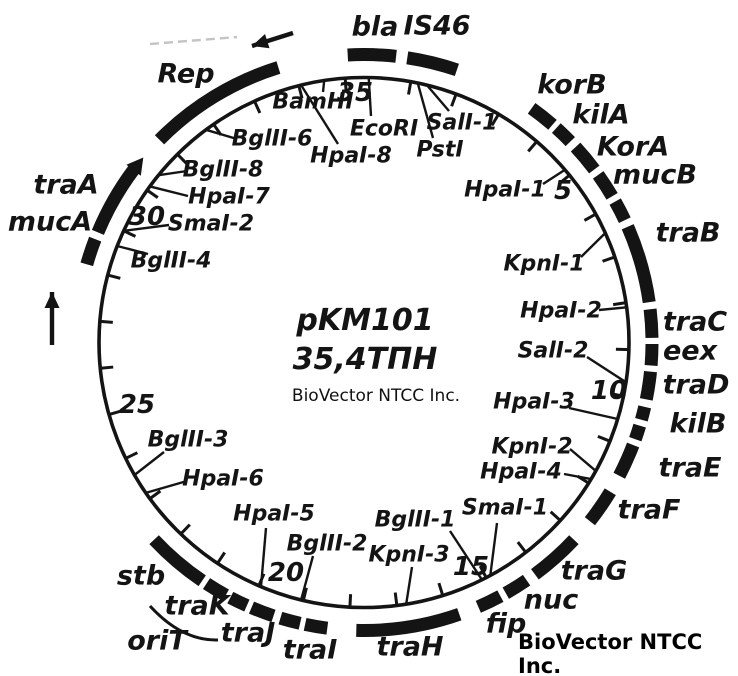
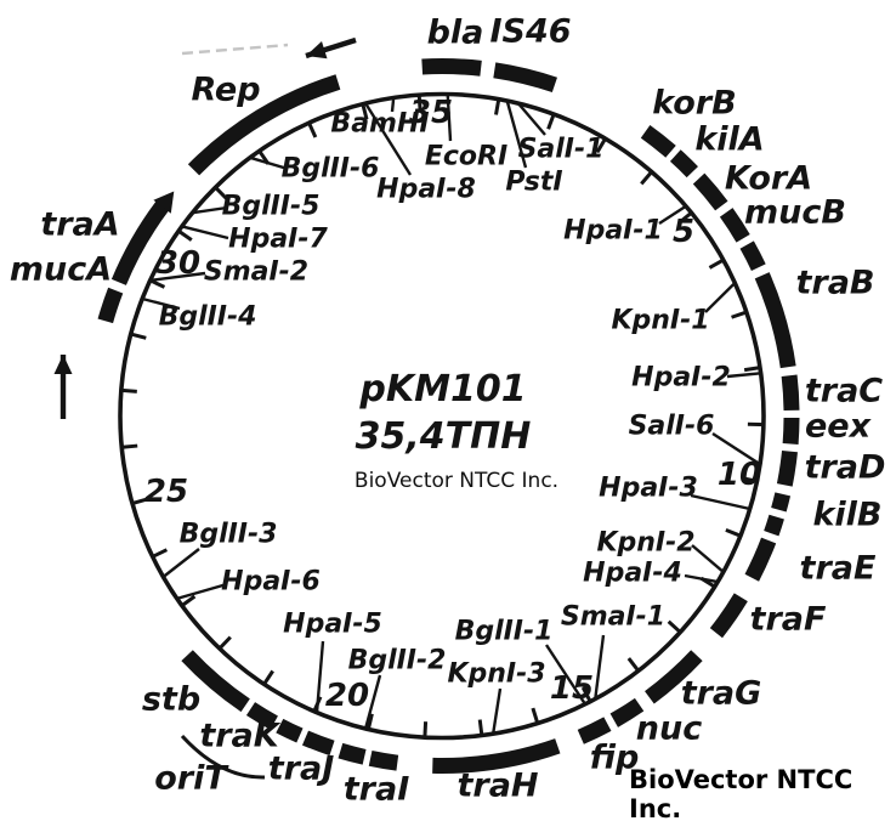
  5
  10
  15
  20
  25
  30
  35
  bla
  IS46
  korB
  kilA
  KorA
  mucB
  traB
  traC
  eex
  traD
  kilB
  traE
  traF
  traG
  nuc
  fip
  traH
  traI
  traJ
  traK
  stb
  mucA
  traA
  Rep
  BamHI
  EcoRI
  HpaI-8
  SalI-1
  PstI
  HpaI-1
  KpnI-1
  HpaI-2
- SalI-2
+ SalI-6
  HpaI-3
  KpnI-2
  HpaI-4
  SmaI-1
  BglII-1
  KpnI-3
  BglII-2
  HpaI-5
  HpaI-6
  BglII-3
  BglII-4
  SmaI-2
  HpaI-7
- BglII-8
+ BglII-5
  BglII-6
  oriT
  pKM101
  35,4ТПН
  BioVector NTCC Inc.
  BioVector NTCC Inc.
